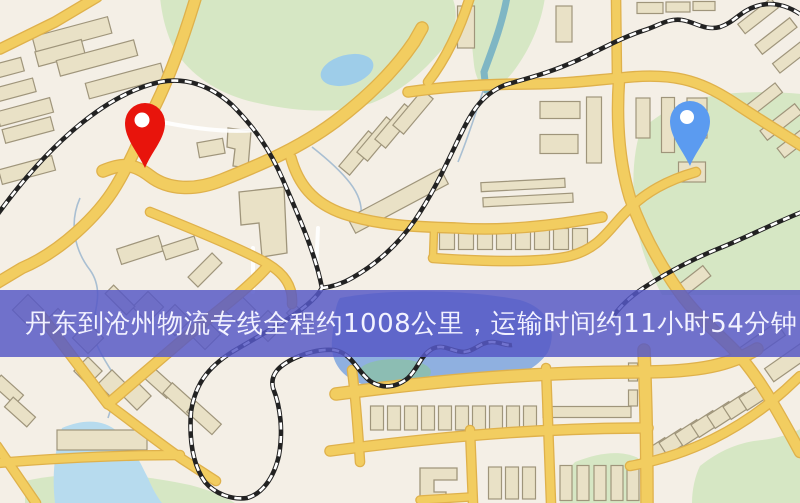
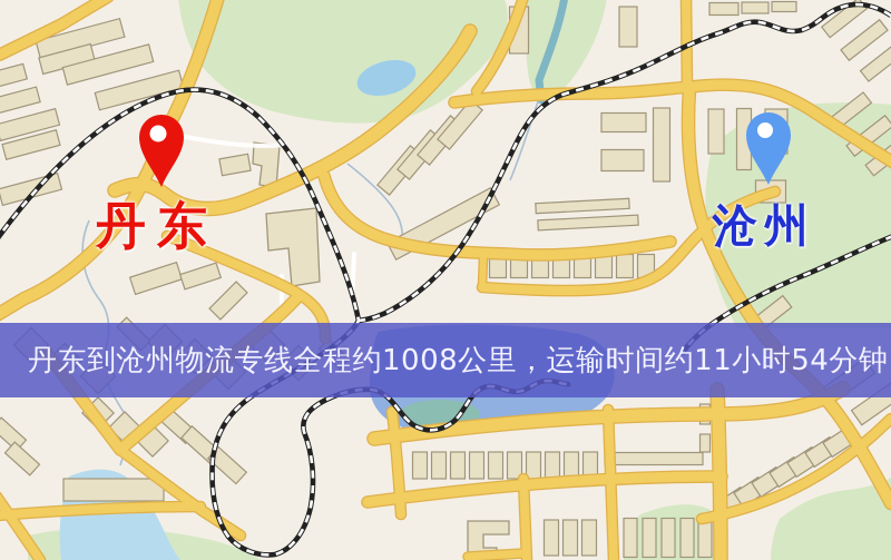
+ 丹东
+ 沧州
  丹东到沧州物流专线全程约1008公里，运输时间约11小时54分钟
